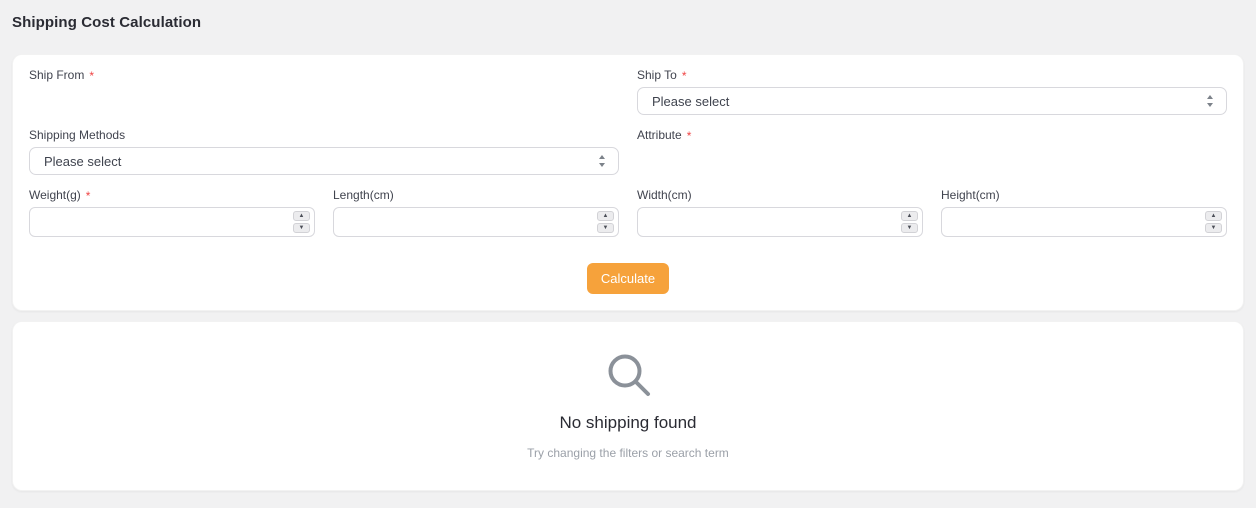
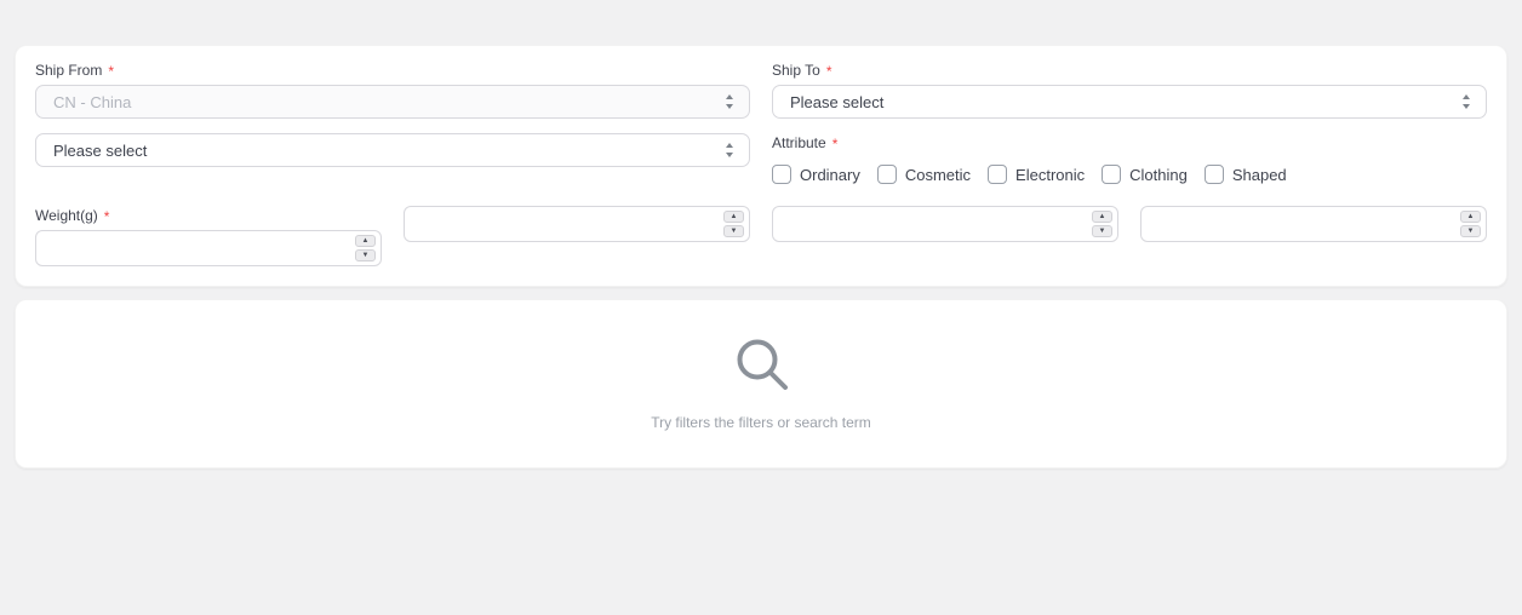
- Shipping Cost Calculation
  Ship From
  *
+ CN - China
  Ship To
  *
  Please select
- Shipping Methods
  Please select
  Attribute
  *
+ Ordinary
+ Cosmetic
+ Electronic
+ Clothing
+ Shaped
  Weight(g)
  *
- Length(cm)
- Width(cm)
- Height(cm)
- Calculate
- No shipping found
- Try changing the filters or search term
+ Try filters the filters or search term
